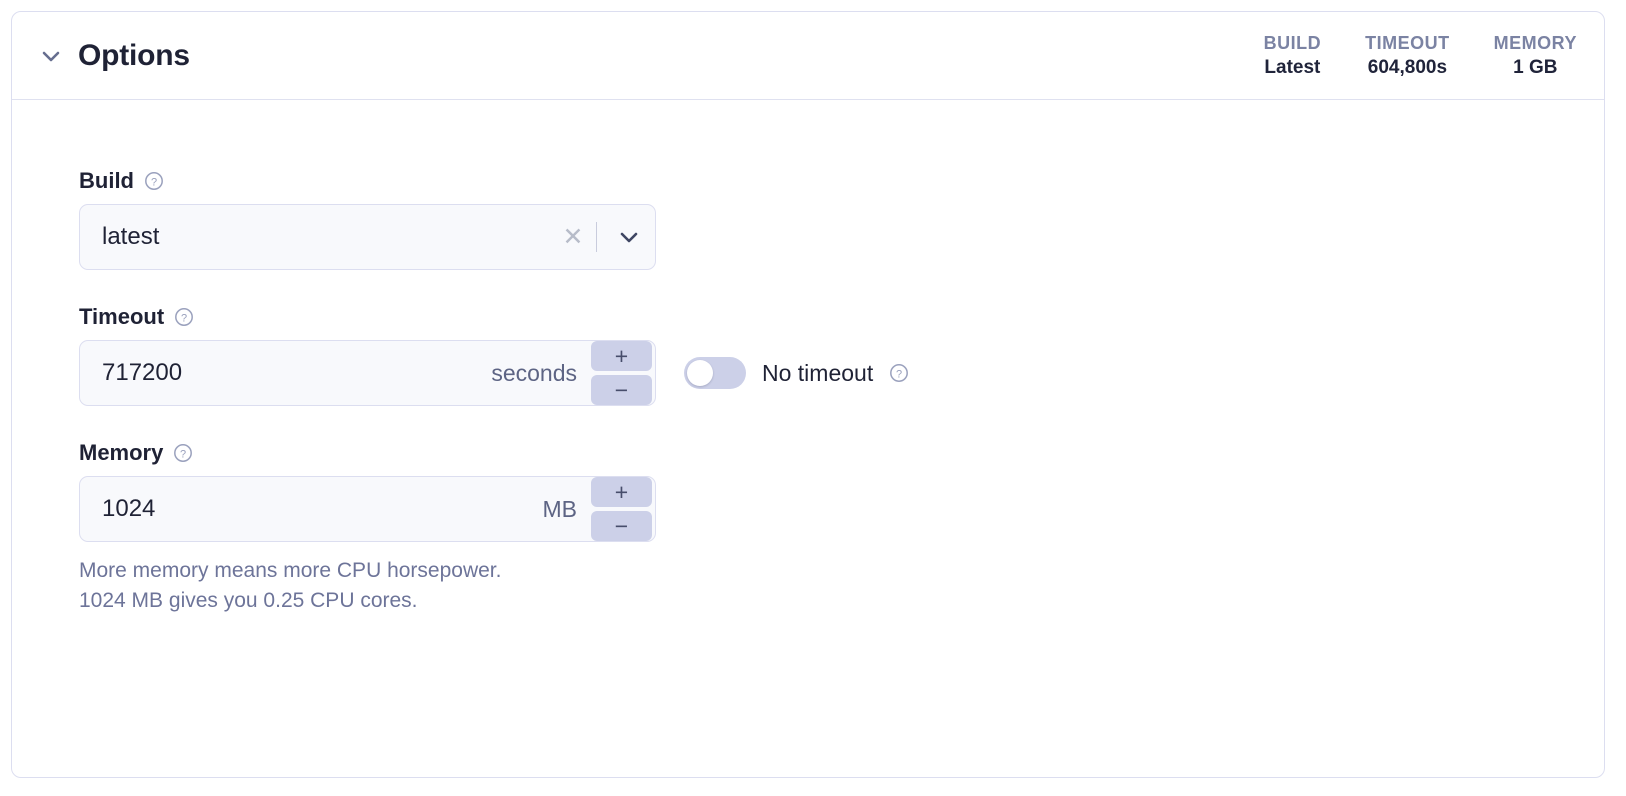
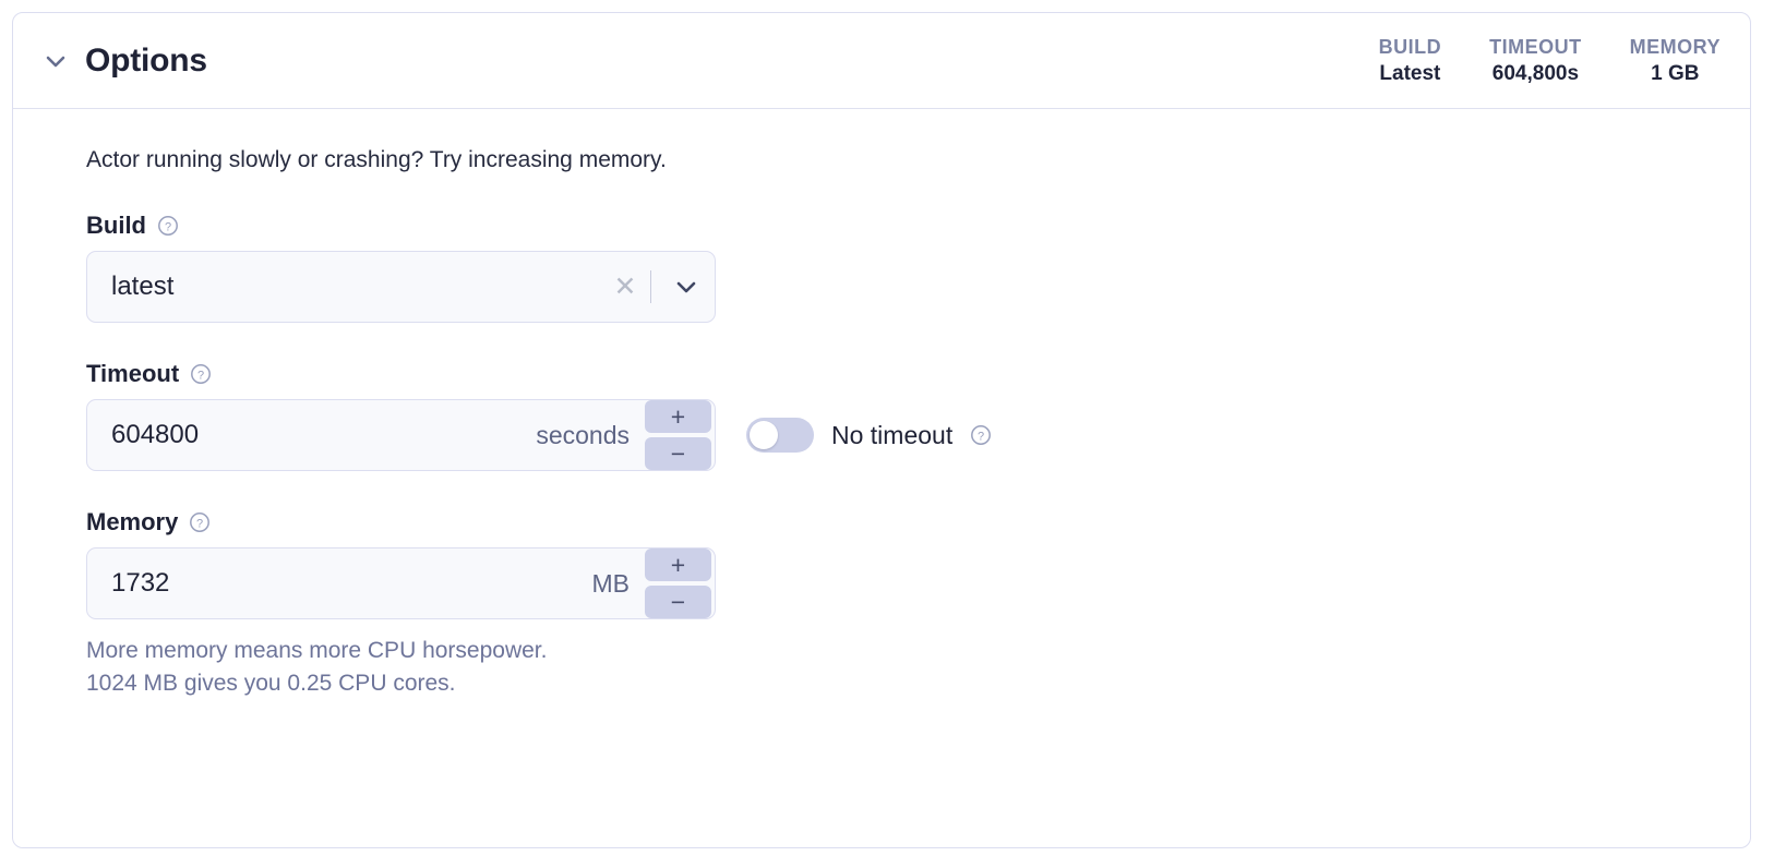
  Options
  BUILD
  Latest
  TIMEOUT
  604,800s
  MEMORY
  1 GB
+ Actor running slowly or crashing? Try increasing memory.
  Build
  ?
  latest
  ✕
  Timeout
  ?
- 717200
+ 604800
  seconds
  +
  −
  No timeout
  ?
  Memory
  ?
- 1024
+ 1732
  MB
  +
  −
  More memory means more CPU horsepower.
  1024 MB gives you 0.25 CPU cores.
